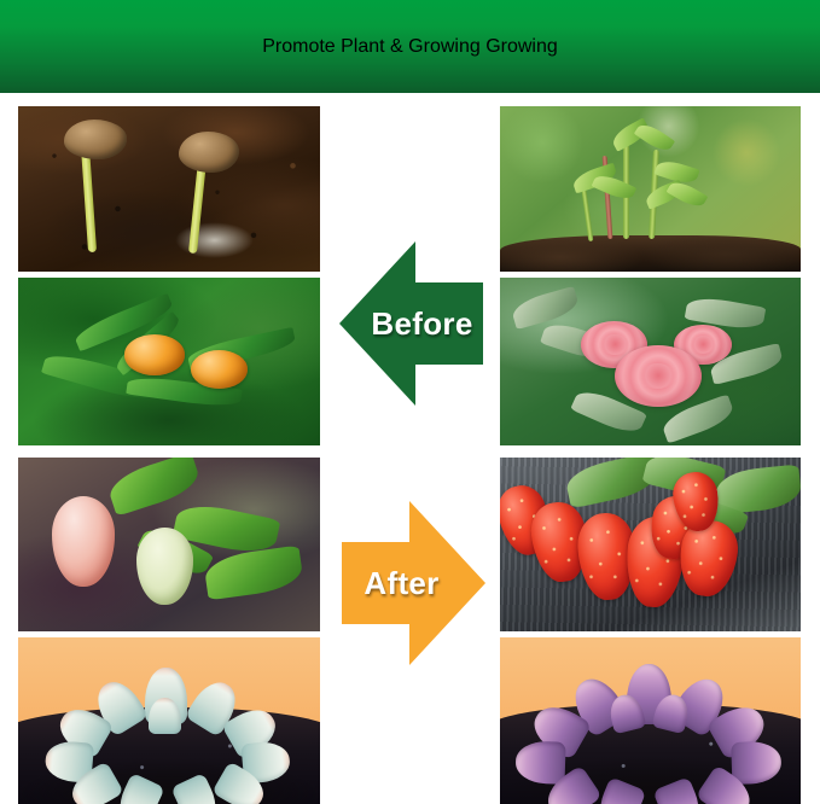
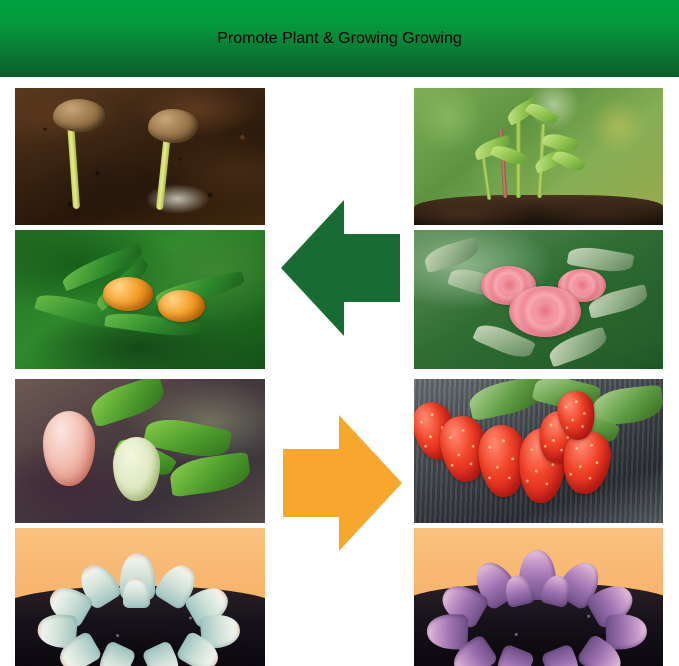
  Promote Plant & Growing Growing
- Before
- After
